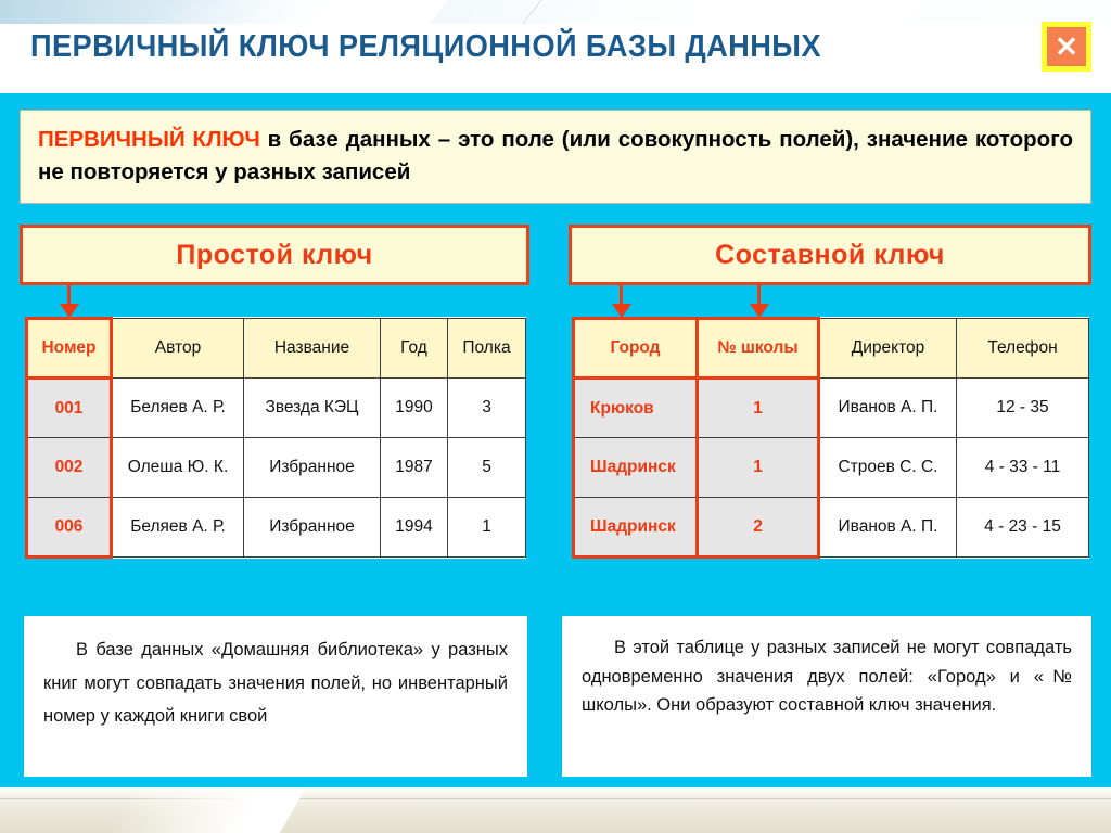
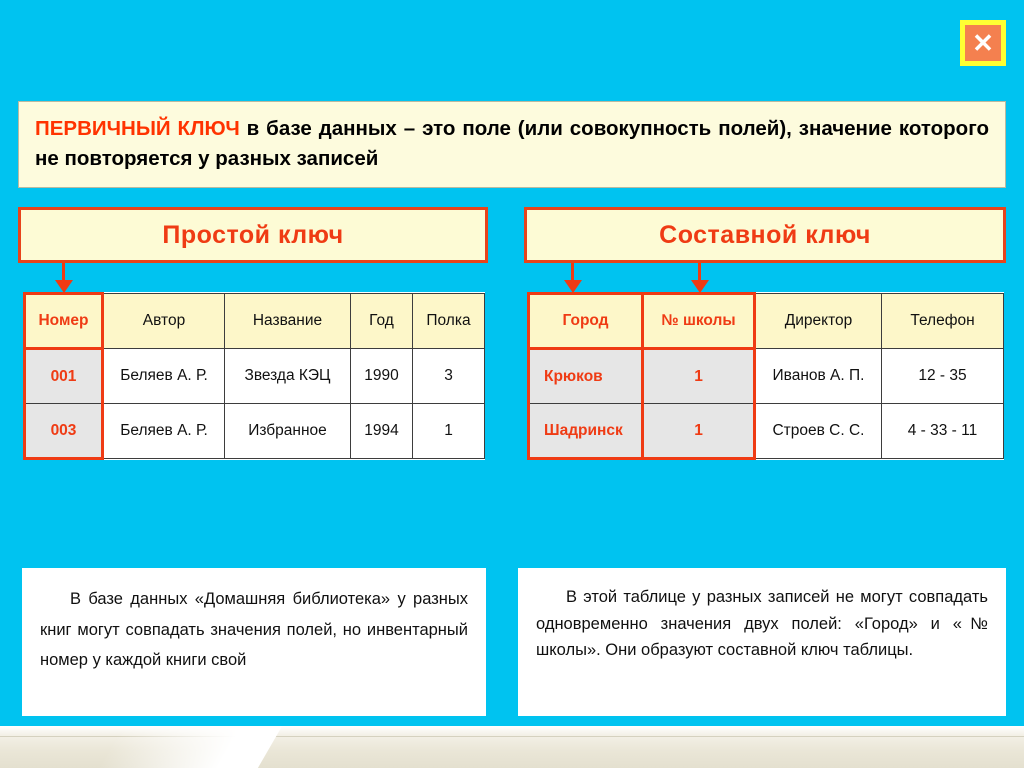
- ПЕРВИЧНЫЙ КЛЮЧ РЕЛЯЦИОННОЙ БАЗЫ ДАННЫХ
  ✕
  ПЕРВИЧНЫЙ КЛЮЧ в базе данных – это поле (или совокупность полей), значение которого не повторяется у разных записей
  Простой ключ
  Составной ключ
  Номер	Автор	Название	Год	Полка
  001	Беляев А. Р.	Звезда КЭЦ	1990	3
- 002	Олеша Ю. К.	Избранное	1987	5
- 006	Беляев А. Р.	Избранное	1994	1
+ 003	Беляев А. Р.	Избранное	1994	1
  Город	№ школы	Директор	Телефон
  Крюков	1	Иванов А. П.	12 - 35
  Шадринск	1	Строев С. С.	4 - 33 - 11
- Шадринск	2	Иванов А. П.	4 - 23 - 15
  В базе данных «Домашняя библиотека» у разных книг могут совпадать значения полей, но инвентарный номер у каждой книги свой
- В этой таблице у разных записей не могут совпадать одновременно значения двух полей: «Город» и «№ школы». Они образуют составной ключ значения.
+ В этой таблице у разных записей не могут совпадать одновременно значения двух полей: «Город» и «№ школы». Они образуют составной ключ таблицы.
